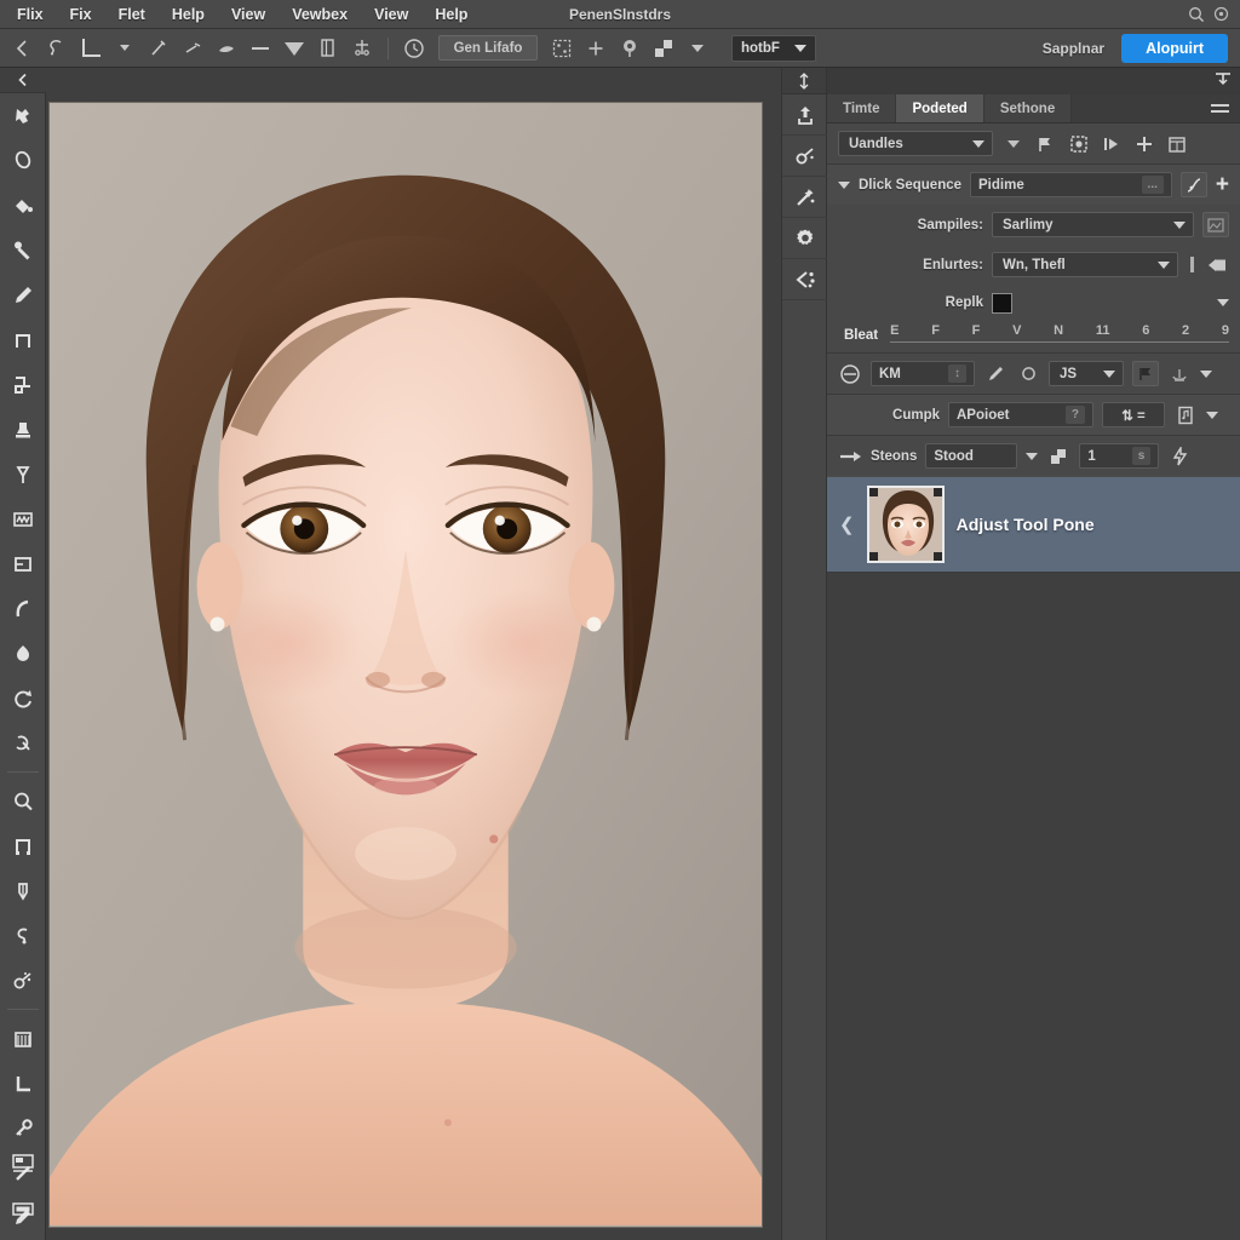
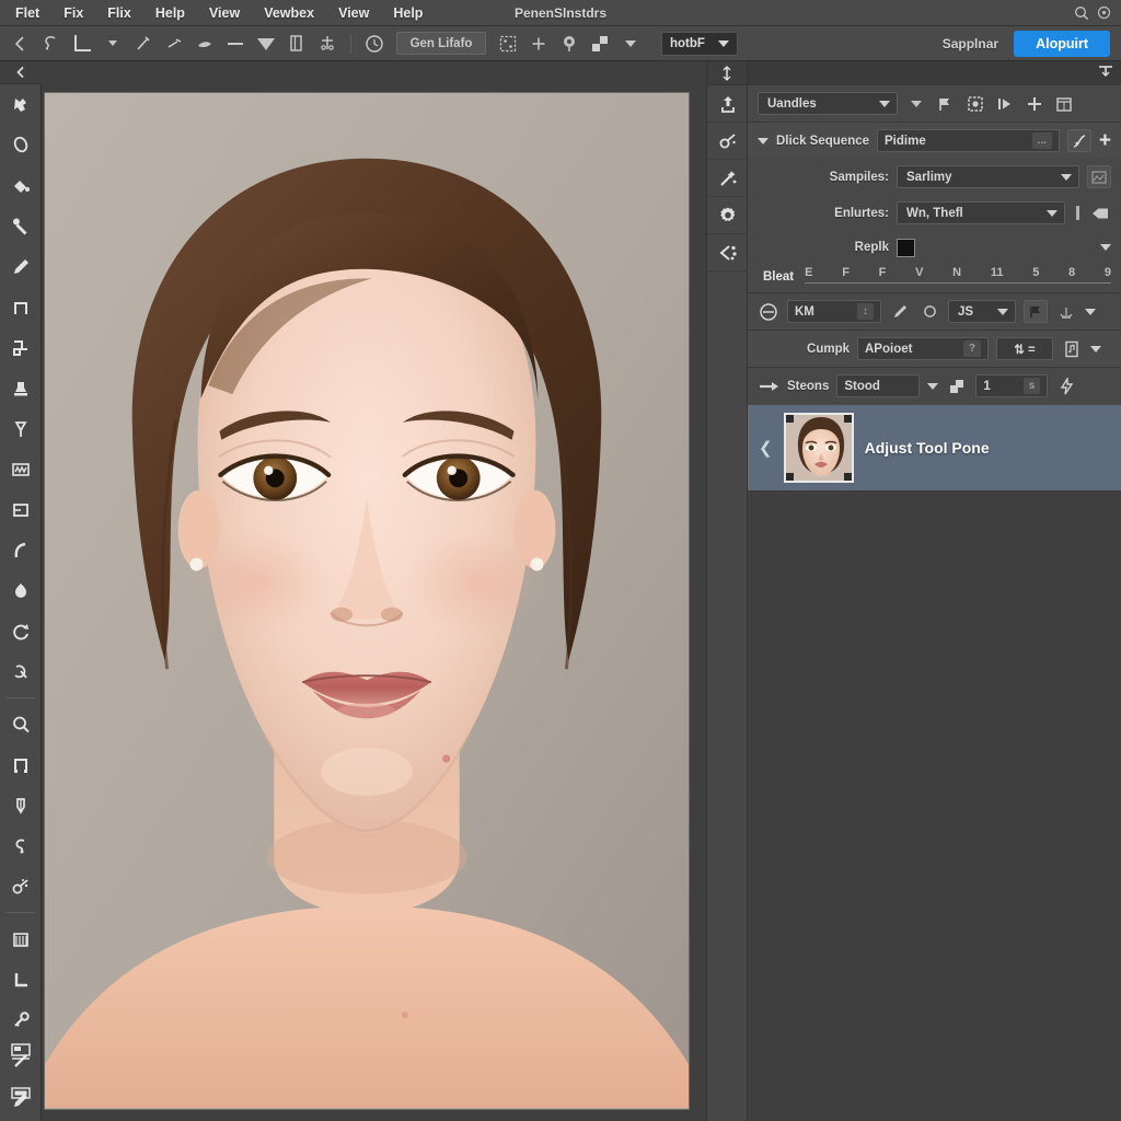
- Flix
+ Flet
  Fix
- Flet
+ Flix
  Help
  View
  Vewbex
  View
  Help
  PenenSlnstdrs
  Gen Lifafo
  hotbF
  Sapplnar
  Alopuirt
- Timte
- Podeted
- Sethone
  Uandles
  Dlick Sequence
  Pidime
  ...
  +
  Sampiles:
  Sarlimy
  Enlurtes:
  Wn, Thefl
  Replk
  Bleat
  E
  F
  F
  V
  N
  11
- 6
+ 5
- 2
+ 8
  9
  KM
  ↕
  JS
  Cumpk
  APoioet
  ?
  ⇅ =
  Steons
  Stood
  1
  s
  ❮
  Adjust Tool Pone
